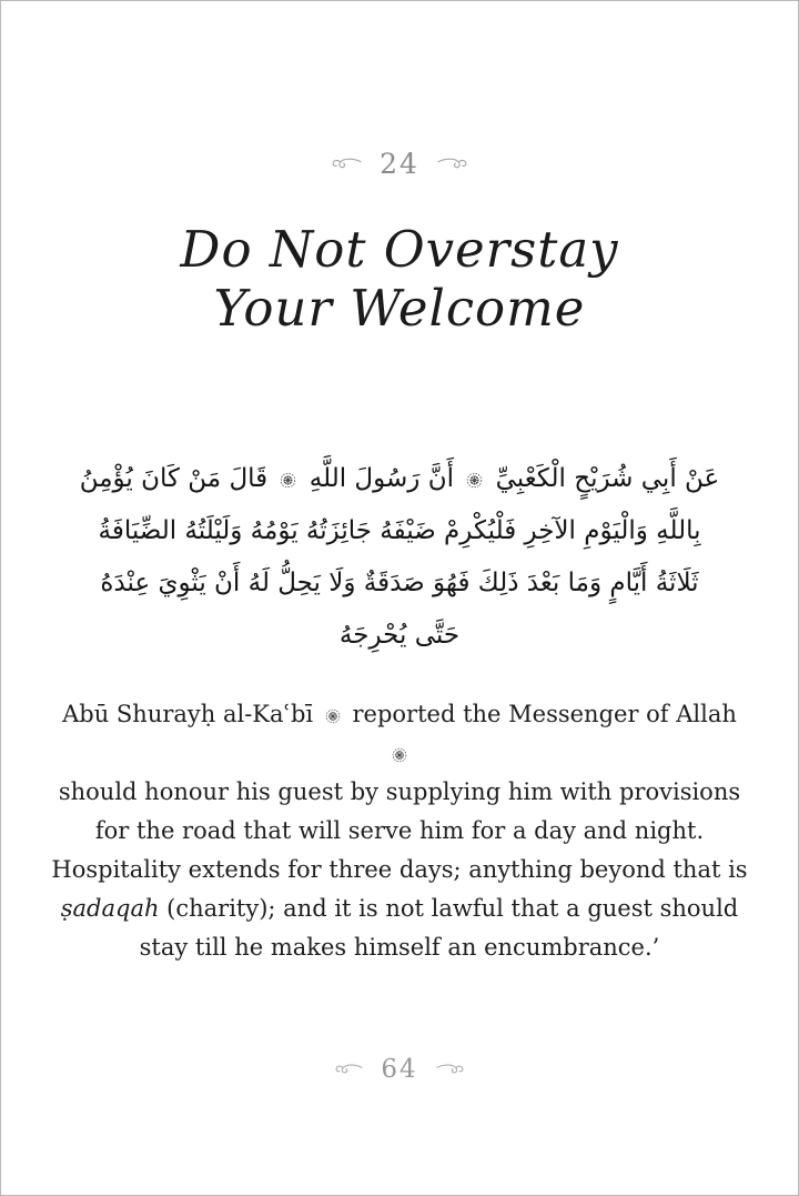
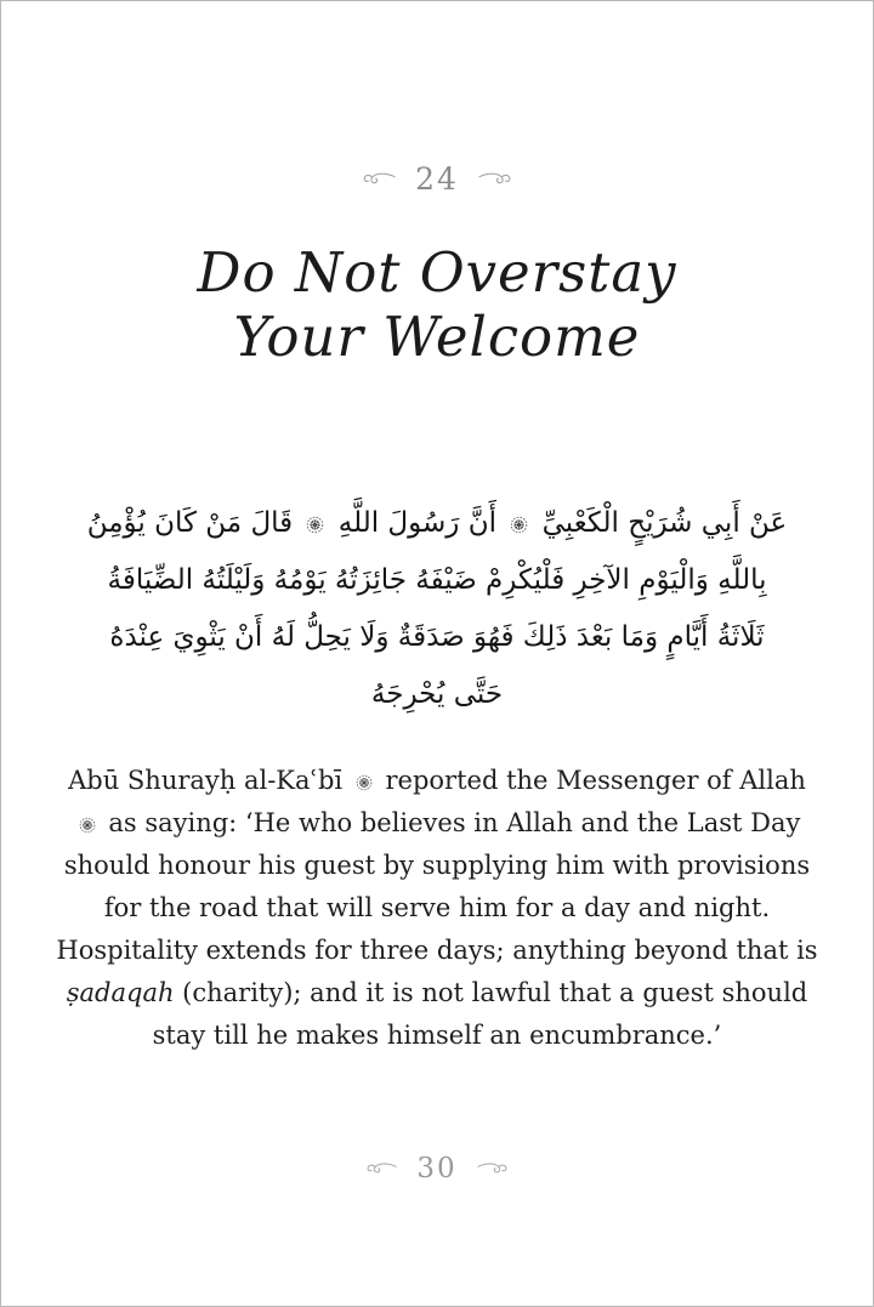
  24
  Do Not Overstay
  Your Welcome
  عَنْ أَبِي شُرَيْحٍ الْكَعْبِيِّ أَنَّ رَسُولَ اللَّهِ قَالَ مَنْ كَانَ يُؤْمِنُ
  بِاللَّهِ وَالْيَوْمِ الآخِرِ فَلْيُكْرِمْ ضَيْفَهُ جَائِزَتُهُ يَوْمُهُ وَلَيْلَتُهُ الضِّيَافَةُ
  ثَلَاثَةُ أَيَّامٍ وَمَا بَعْدَ ذَلِكَ فَهُوَ صَدَقَةٌ وَلَا يَحِلُّ لَهُ أَنْ يَثْوِيَ عِنْدَهُ
  حَتَّى يُحْرِجَهُ
  Abū Shurayḥ al-Kaʿbī reported the Messenger of Allah
+ as saying: ‘He who believes in Allah and the Last Day
  should honour his guest by supplying him with provisions
  for the road that will serve him for a day and night.
  Hospitality extends for three days; anything beyond that is
  ṣadaqah (charity); and it is not lawful that a guest should
  stay till he makes himself an encumbrance.’
- 64
+ 30
